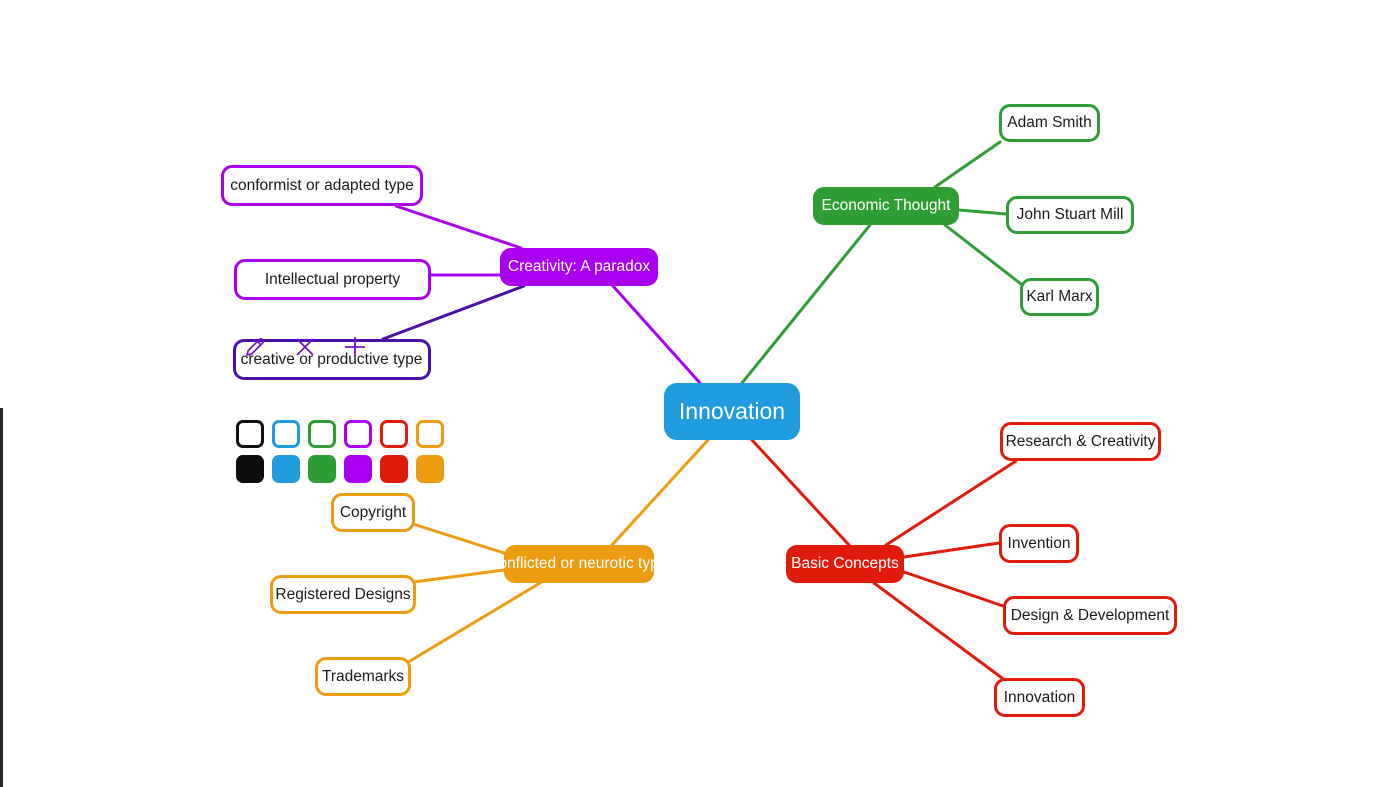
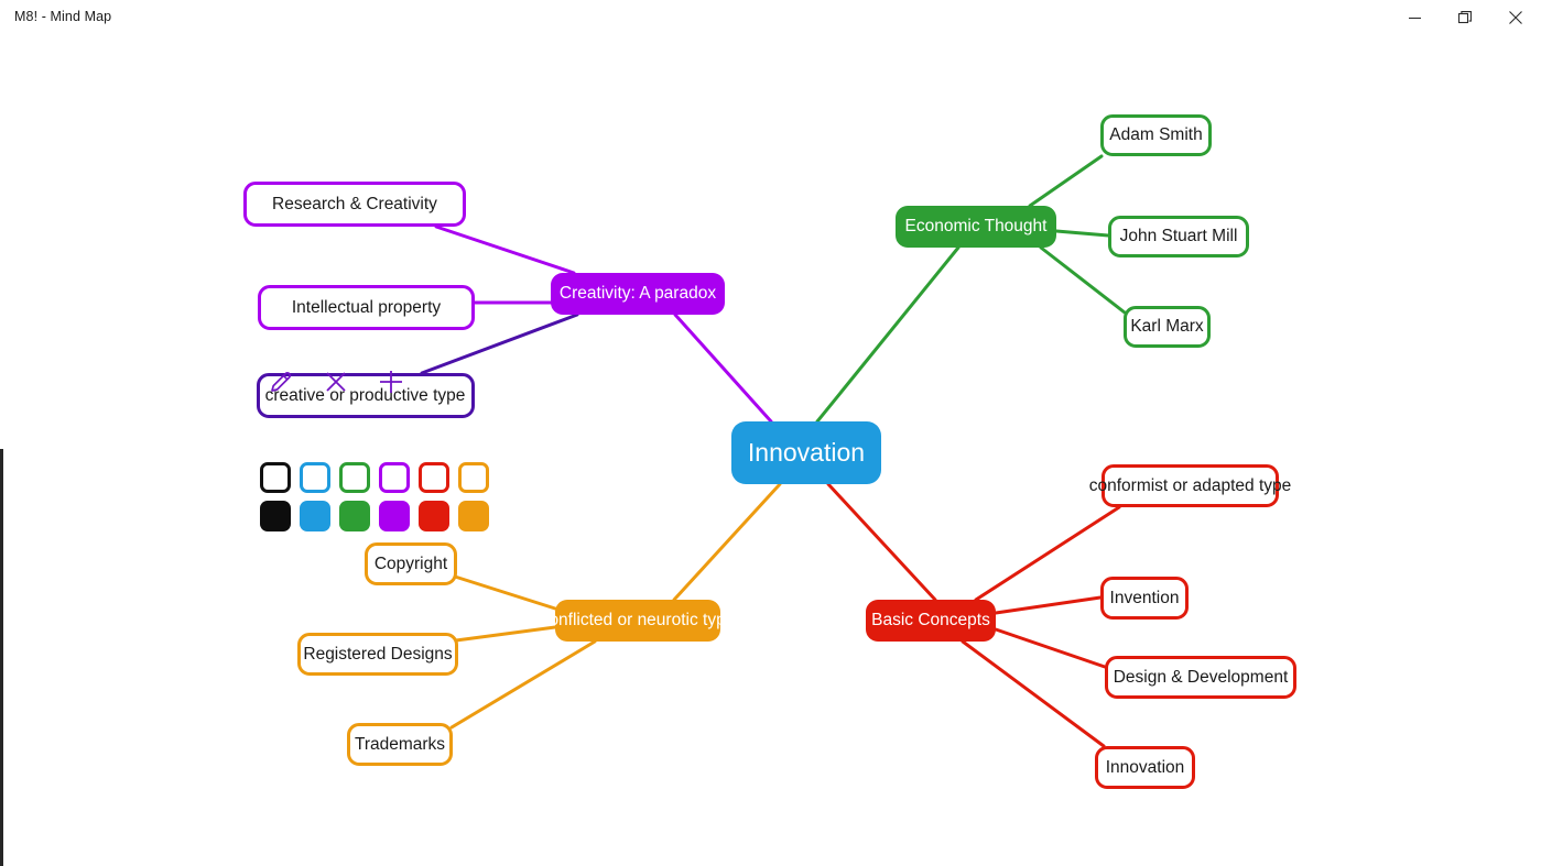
+ M8! - Mind Map
  Innovation
  Economic Thought
  Adam Smith
  John Stuart Mill
  Karl Marx
  Creativity: A paradox
- conformist or adapted type
+ Research & Creativity
  Intellectual property
  creative or productive type
  Basic Concepts
- Research & Creativity
+ conformist or adapted type
  Invention
  Design & Development
  Innovation
  conflicted or neurotic type
  Copyright
  Registered Designs
  Trademarks
